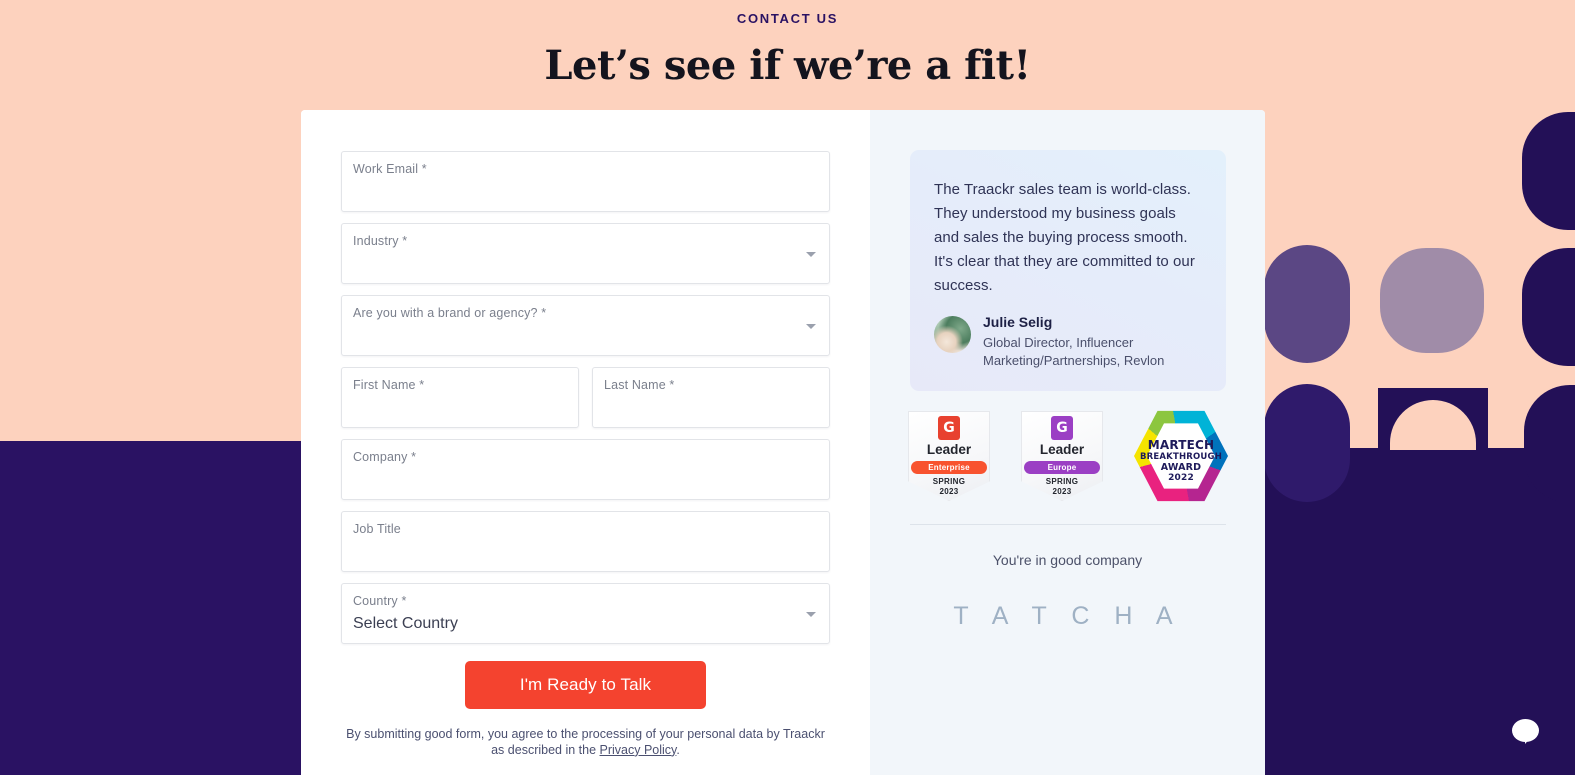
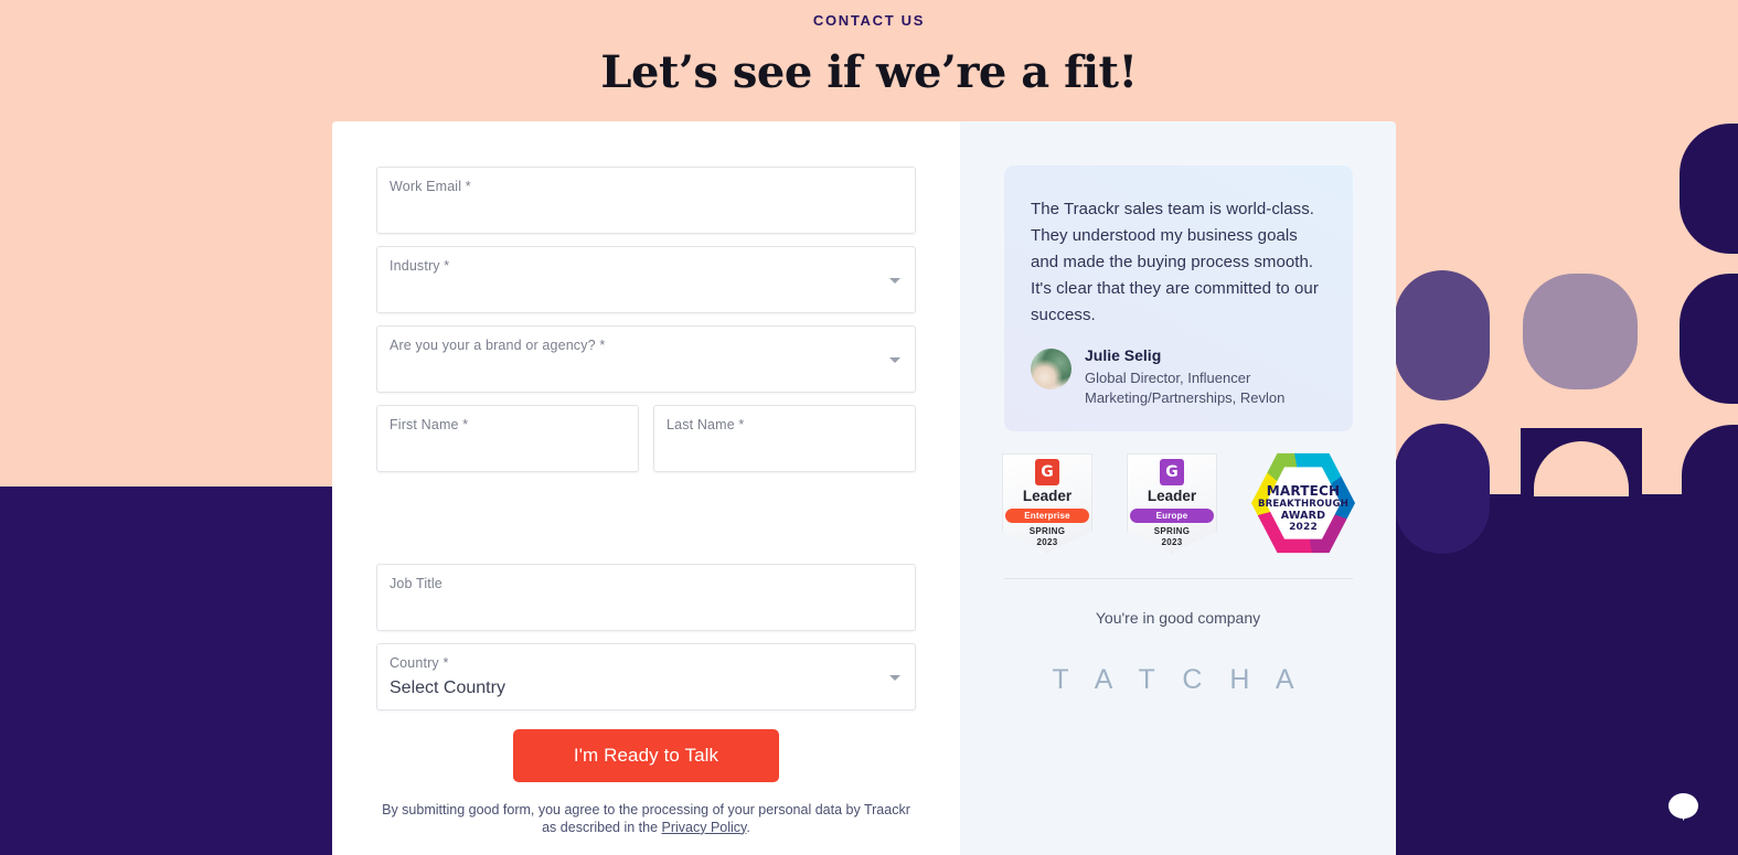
  CONTACT US
  Let’s see if we’re a fit!
  Work Email *
  Industry *
- Are you with a brand or agency? *
+ Are you your a brand or agency? *
  First Name *
  Last Name *
- Company *
  Job Title
  Country *
  Select Country
  I'm Ready to Talk
  By submitting good form, you agree to the processing of your personal data by Traackr as described in the Privacy Policy.
- The Traackr sales team is world-class. They understood my business goals and sales the buying process smooth. It's clear that they are committed to our success.
+ The Traackr sales team is world-class. They understood my business goals and made the buying process smooth. It's clear that they are committed to our success.
  Julie Selig
  Global Director, Influencer Marketing/Partnerships, Revlon
  G
  Leader
  Enterprise
  SPRING
  2023
  G
  Leader
  Europe
  SPRING
  2023
  MARTECH
  BREAKTHROUGH
  AWARD
  2022
  You're in good company
  T A T C H A
